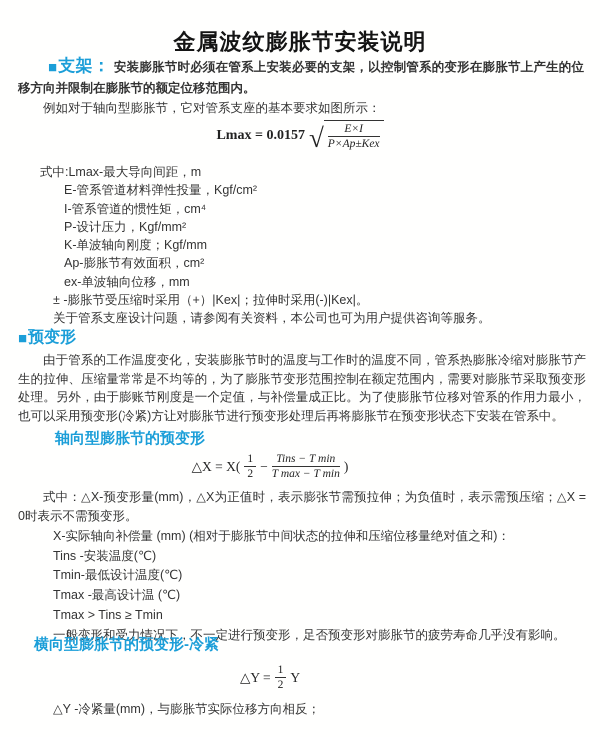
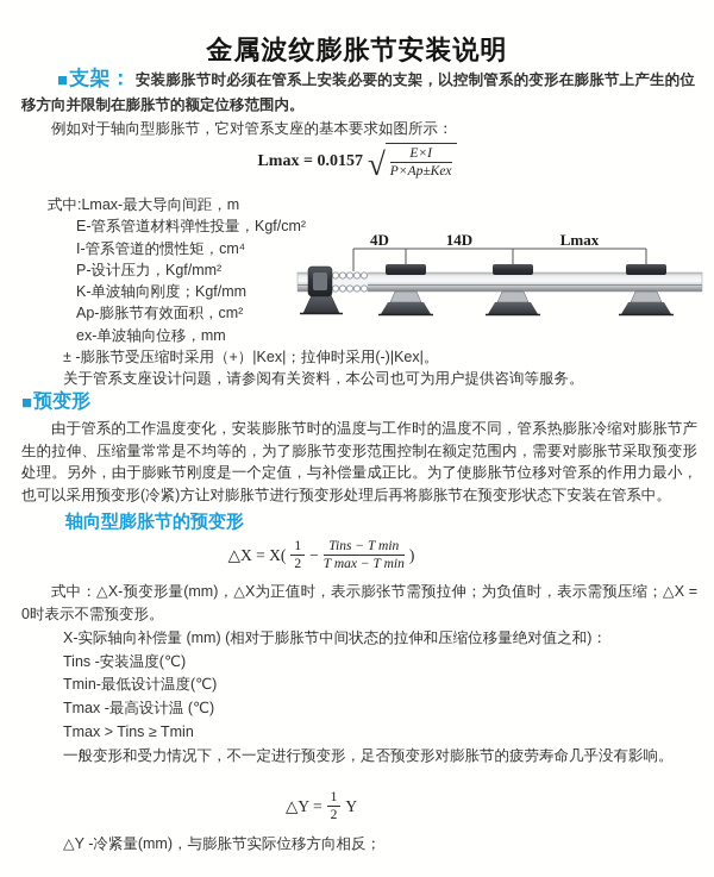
  金属波纹膨胀节安装说明
  ■支架： 安装膨胀节时必须在管系上安装必要的支架，以控制管系的变形在膨胀节上产生的位移方向并限制在膨胀节的额定位移范围内。
  例如对于轴向型膨胀节，它对管系支座的基本要求如图所示：
  Lmax = 0.0157
  √
  E×I
  P×Ap±Kex
  式中:Lmax-最大导向间距，m
  E-管系管道材料弹性投量，Kgf/cm²
  I-管系管道的惯性矩，cm⁴
  P-设计压力，Kgf/mm²
  K-单波轴向刚度；Kgf/mm
  Ap-膨胀节有效面积，cm²
  ex-单波轴向位移，mm
  ± -膨胀节受压缩时采用（+）|Kex|；拉伸时采用(-)|Kex|。
  关于管系支座设计问题，请参阅有关资料，本公司也可为用户提供咨询等服务。
+ 4D
+ 14D
+ Lmax
  ■预变形
  由于管系的工作温度变化，安装膨胀节时的温度与工作时的温度不同，管系热膨胀冷缩对膨胀节产生的拉伸、压缩量常常是不均等的，为了膨胀节变形范围控制在额定范围内，需要对膨胀节采取预变形处理。另外，由于膨账节刚度是一个定值，与补偿量成正比。为了使膨胀节位移对管系的作用力最小，也可以采用预变形(冷紧)方让对膨胀节进行预变形处理后再将膨胀节在预变形状态下安装在管系中。
  轴向型膨胀节的预变形
  △X = X(
  1
  2
  −
  Tins − T min
  T max − T min
  )
  式中：△X-预变形量(mm)，△X为正值时，表示膨张节需预拉伸；为负值时，表示需预压缩；△X = 0时表示不需预变形。
  X-实际轴向补偿量 (mm) (相对于膨胀节中间状态的拉伸和压缩位移量绝对值之和)：
  Tins -安装温度(℃)
  Tmin-最低设计温度(℃)
  Tmax -最高设计温 (℃)
  Tmax > Tins ≥ Tmin
  一般变形和受力情况下，不一定进行预变形，足否预变形对膨胀节的疲劳寿命几乎没有影响。
- 横向型膨胀节的预变形-冷紧
  △Y =
  1
  2
  Y
  △Y -冷紧量(mm)，与膨胀节实际位移方向相反；
